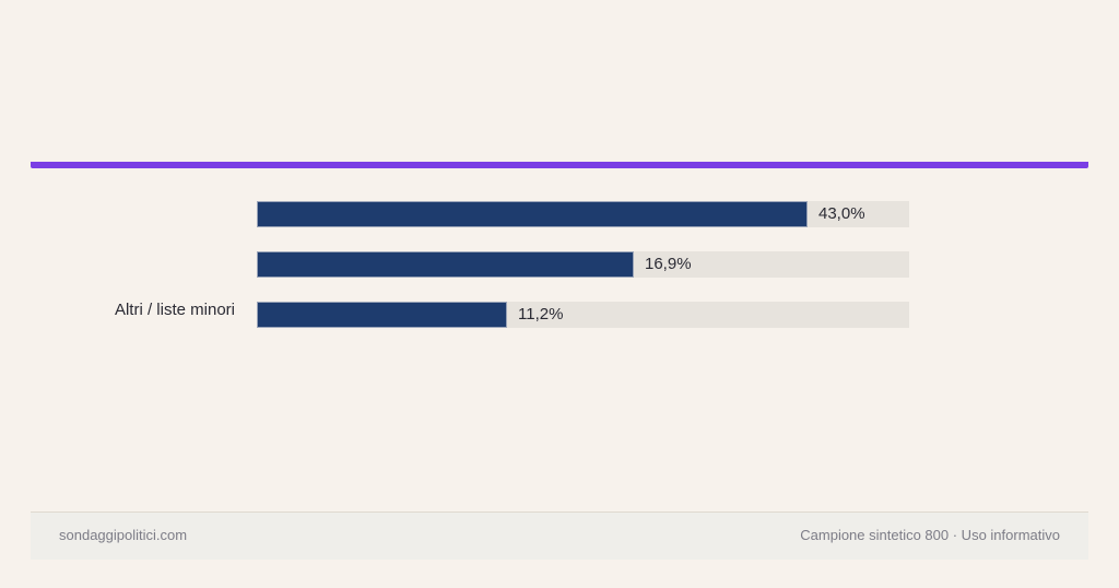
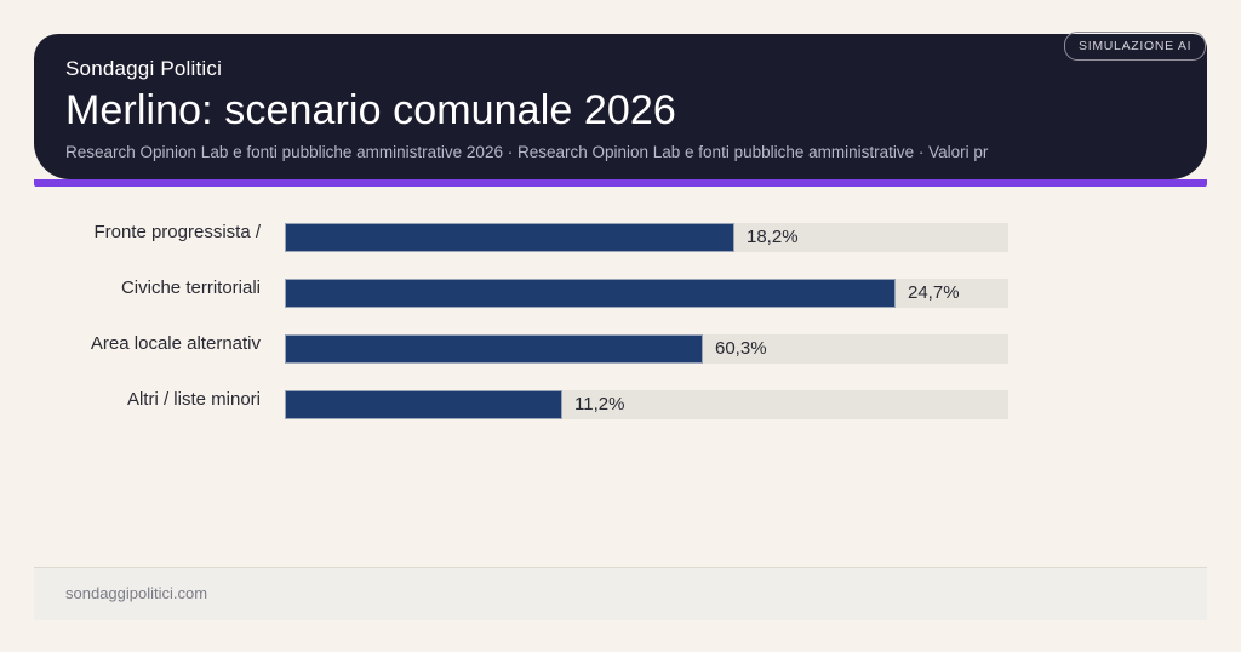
+ Sondaggi Politici
+ Merlino: scenario comunale 2026
+ Research Opinion Lab e fonti pubbliche amministrative 2026 · Research Opinion Lab e fonti pubbliche amministrative · Valori pr
+ SIMULAZIONE AI
+ Fronte progressista /
+ 18,2%
+ Civiche territoriali
- 43,0%
+ 24,7%
+ Area locale alternativ
- 16,9%
+ 60,3%
  Altri / liste minori
  11,2%
  sondaggipolitici.com
- Campione sintetico 800 · Uso informativo
